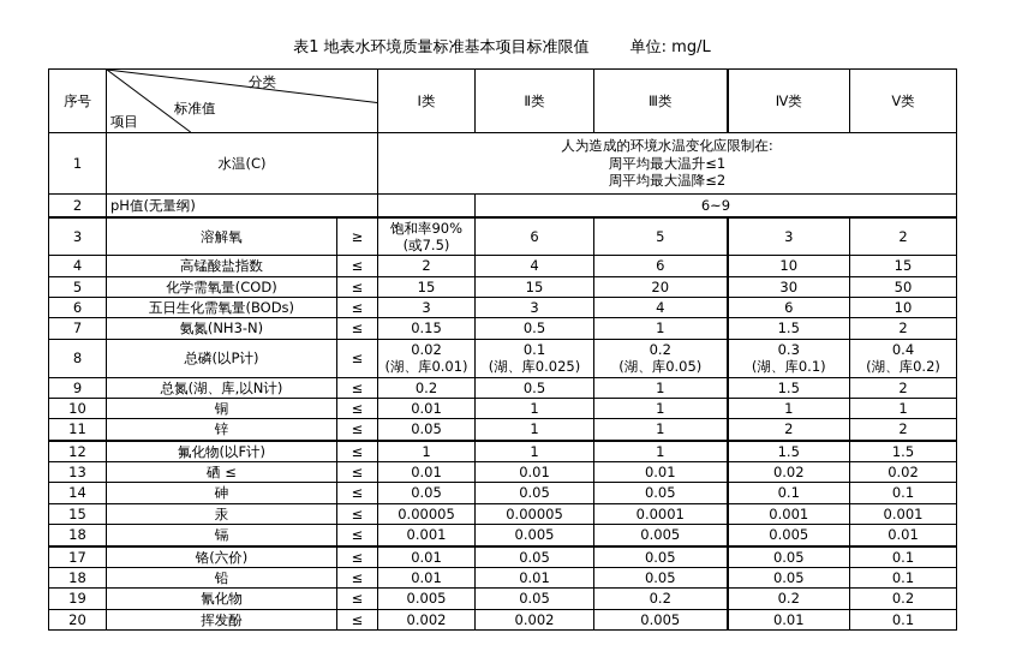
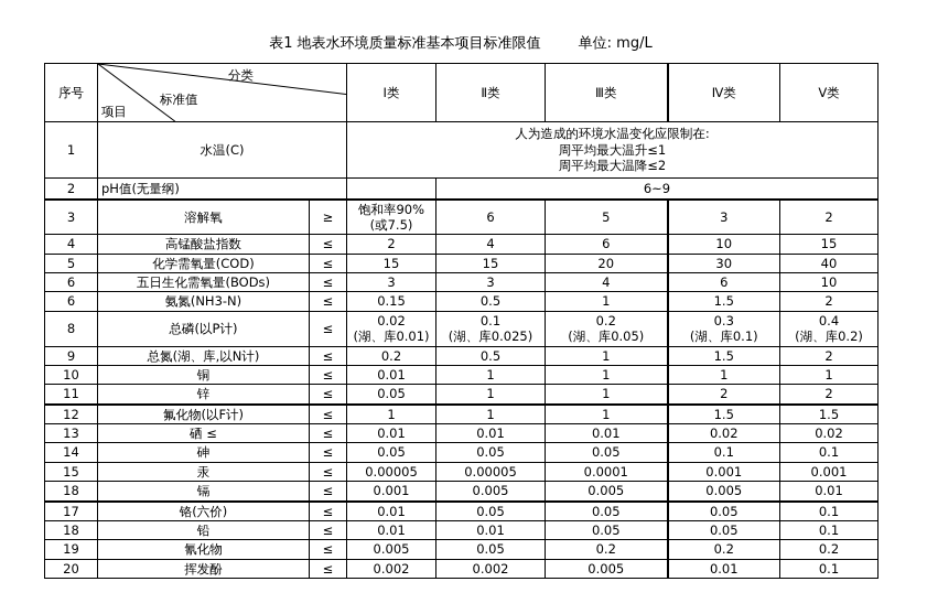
  表1 地表水环境质量标准基本项目标准限值 单位: mg/L
  序号	分类 标准值 项目	Ⅰ类	Ⅱ类	Ⅲ类	Ⅳ类	Ⅴ类
  1	水温(C)	人为造成的环境水温变化应限制在: 周平均最大温升≤1 周平均最大温降≤2
  2	pH值(无量纲)		6~9
  3	溶解氧	≥	饱和率90% (或7.5)	6	5	3	2
  4	高锰酸盐指数	≤	2	4	6	10	15
- 5	化学需氧量(COD)	≤	15	15	20	30	50
+ 5	化学需氧量(COD)	≤	15	15	20	30	40
  6	五日生化需氧量(BODs)	≤	3	3	4	6	10
- 7	氨氮(NH3-N)	≤	0.15	0.5	1	1.5	2
+ 6	氨氮(NH3-N)	≤	0.15	0.5	1	1.5	2
  8	总磷(以P计)	≤	0.02 (湖、库0.01)	0.1 (湖、库0.025)	0.2 (湖、库0.05)	0.3 (湖、库0.1)	0.4 (湖、库0.2)
  9	总氮(湖、库,以N计)	≤	0.2	0.5	1	1.5	2
  10	铜	≤	0.01	1	1	1	1
  11	锌	≤	0.05	1	1	2	2
  12	氟化物(以F计)	≤	1	1	1	1.5	1.5
  13	硒 ≤	≤	0.01	0.01	0.01	0.02	0.02
  14	砷	≤	0.05	0.05	0.05	0.1	0.1
  15	汞	≤	0.00005	0.00005	0.0001	0.001	0.001
  18	镉	≤	0.001	0.005	0.005	0.005	0.01
  17	铬(六价)	≤	0.01	0.05	0.05	0.05	0.1
  18	铅	≤	0.01	0.01	0.05	0.05	0.1
  19	氰化物	≤	0.005	0.05	0.2	0.2	0.2
  20	挥发酚	≤	0.002	0.002	0.005	0.01	0.1
